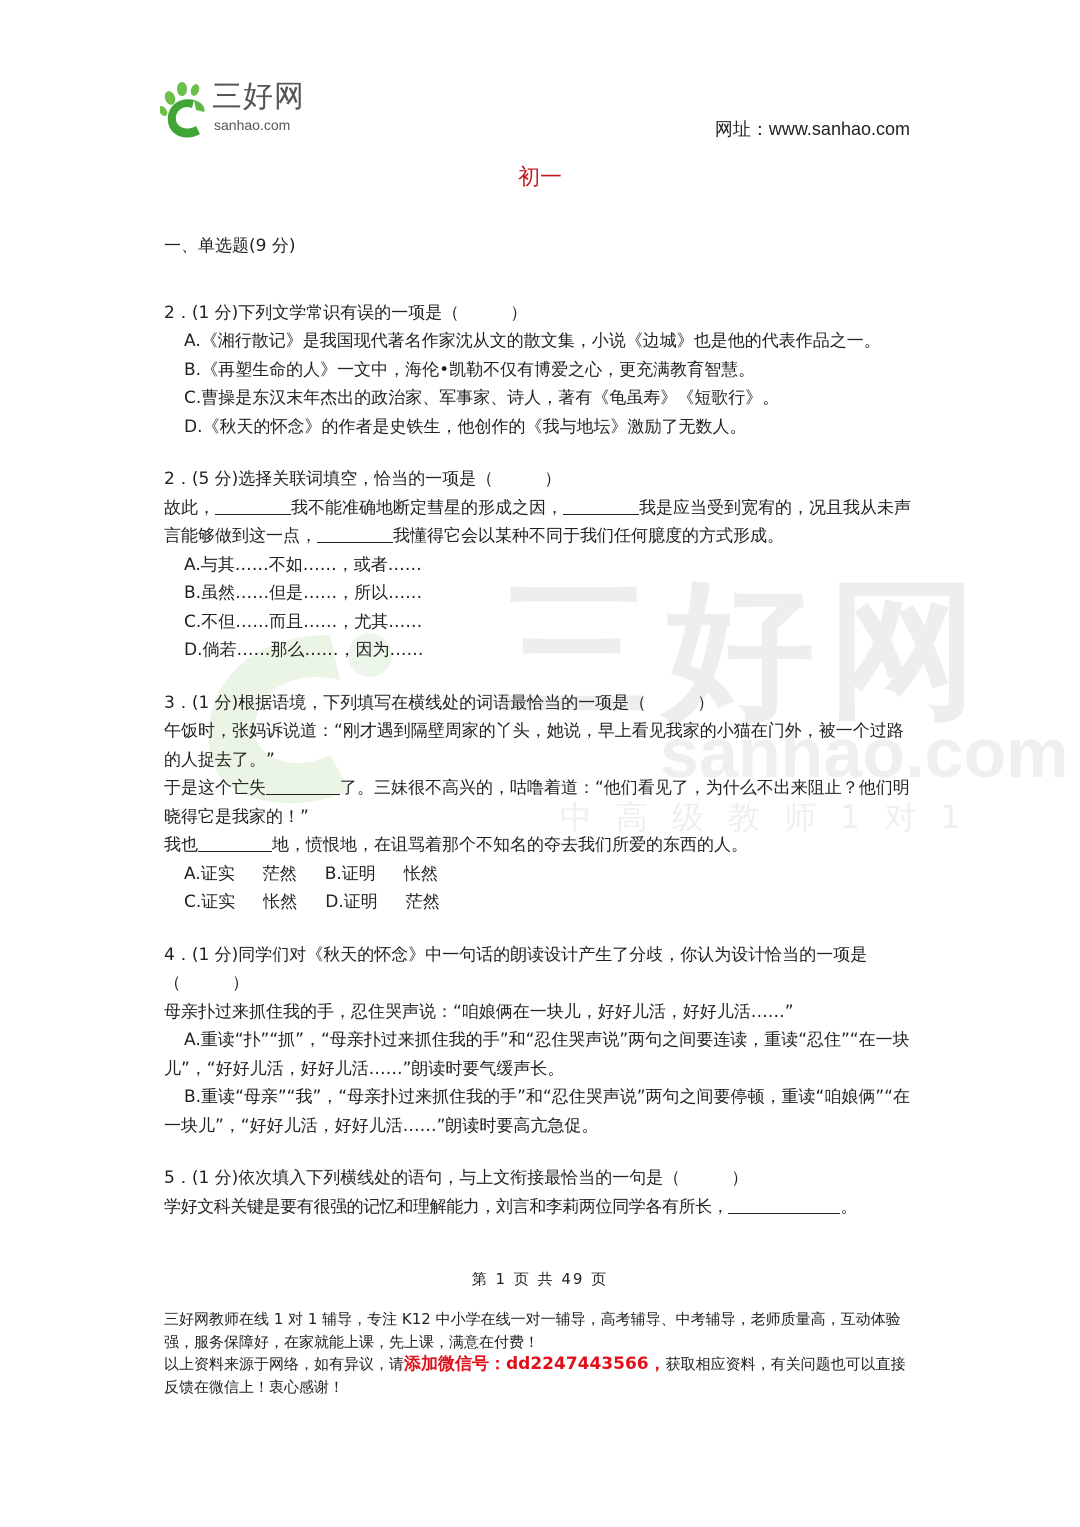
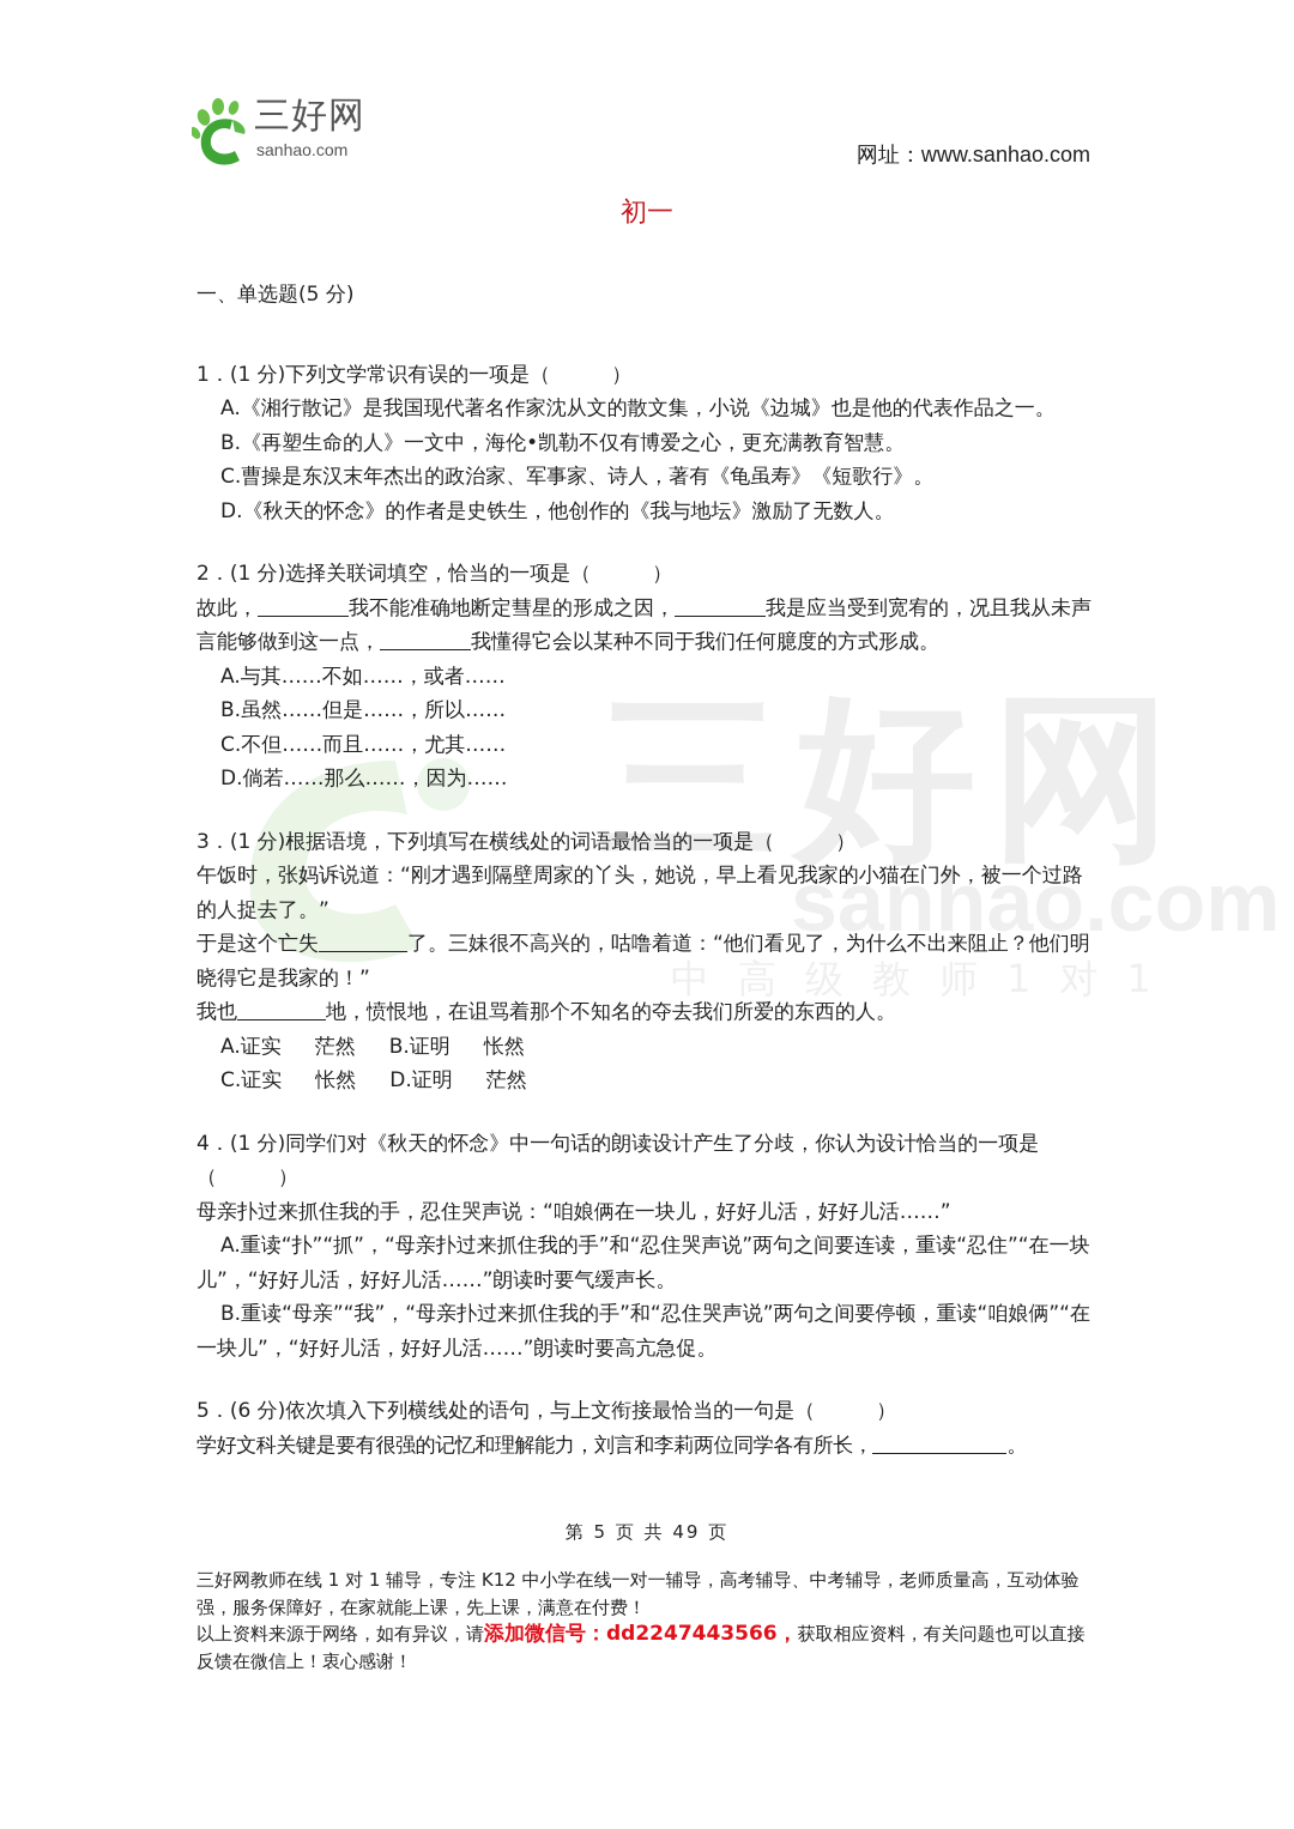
  三好网
  sanhao.com
  中高级教师1对1
  三好网
  sanhao.com
  网址：www.sanhao.com
  初一
- 一、单选题(9 分)
+ 一、单选题(5 分)
- 2．(1 分)下列文学常识有误的一项是（ ）
+ 1．(1 分)下列文学常识有误的一项是（ ）
  A.《湘行散记》是我国现代著名作家沈从文的散文集，小说《边城》也是他的代表作品之一。
  B.《再塑生命的人》一文中，海伦•凯勒不仅有博爱之心，更充满教育智慧。
  C.曹操是东汉末年杰出的政治家、军事家、诗人，著有《龟虽寿》《短歌行》。
  D.《秋天的怀念》的作者是史铁生，他创作的《我与地坛》激励了无数人。
- 2．(5 分)选择关联词填空，恰当的一项是（ ）
+ 2．(1 分)选择关联词填空，恰当的一项是（ ）
  故此， 我不能准确地断定彗星的形成之因， 我是应当受到宽宥的，况且我从未声言能够做到这一点， 我懂得它会以某种不同于我们任何臆度的方式形成。
  A.与其……不如……，或者……
  B.虽然……但是……，所以……
  C.不但……而且……，尤其……
  D.倘若……那么……，因为……
  3．(1 分)根据语境，下列填写在横线处的词语最恰当的一项是（ ）
  午饭时，张妈诉说道：“刚才遇到隔壁周家的丫头，她说，早上看见我家的小猫在门外，被一个过路的人捉去了。”
  于是这个亡失 了。三妹很不高兴的，咕噜着道：“他们看见了，为什么不出来阻止？他们明晓得它是我家的！”
  我也 地，愤恨地，在诅骂着那个不知名的夺去我们所爱的东西的人。
  A.证实 茫然 B.证明 怅然
  C.证实 怅然 D.证明 茫然
  4．(1 分)同学们对《秋天的怀念》中一句话的朗读设计产生了分歧，你认为设计恰当的一项是（ ）
  母亲扑过来抓住我的手，忍住哭声说：“咱娘俩在一块儿，好好儿活，好好儿活……”
  A.重读“扑”“抓”，“母亲扑过来抓住我的手”和“忍住哭声说”两句之间要连读，重读“忍住”“在一块儿”，“好好儿活，好好儿活……”朗读时要气缓声长。
  B.重读“母亲”“我”，“母亲扑过来抓住我的手”和“忍住哭声说”两句之间要停顿，重读“咱娘俩”“在一块儿”，“好好儿活，好好儿活……”朗读时要高亢急促。
- 5．(1 分)依次填入下列横线处的语句，与上文衔接最恰当的一句是（ ）
+ 5．(6 分)依次填入下列横线处的语句，与上文衔接最恰当的一句是（ ）
  学好文科关键是要有很强的记忆和理解能力，刘言和李莉两位同学各有所长， 。
- 第 1 页 共 49 页
+ 第 5 页 共 49 页
  三好网教师在线 1 对 1 辅导，专注 K12 中小学在线一对一辅导，高考辅导、中考辅导，老师质量高，互动体验强，服务保障好，在家就能上课，先上课，满意在付费！
  以上资料来源于网络，如有异议，请添加微信号：dd2247443566，获取相应资料，有关问题也可以直接反馈在微信上！衷心感谢！
